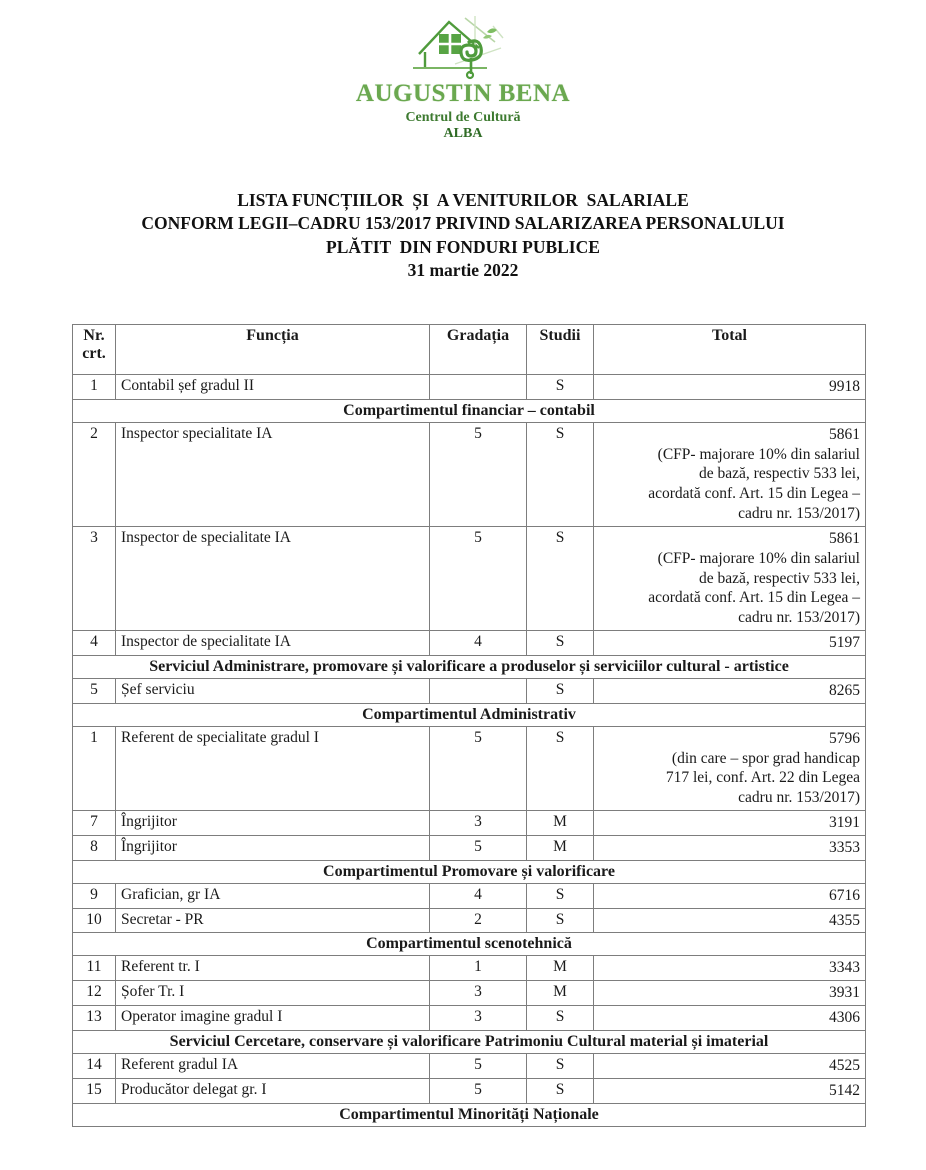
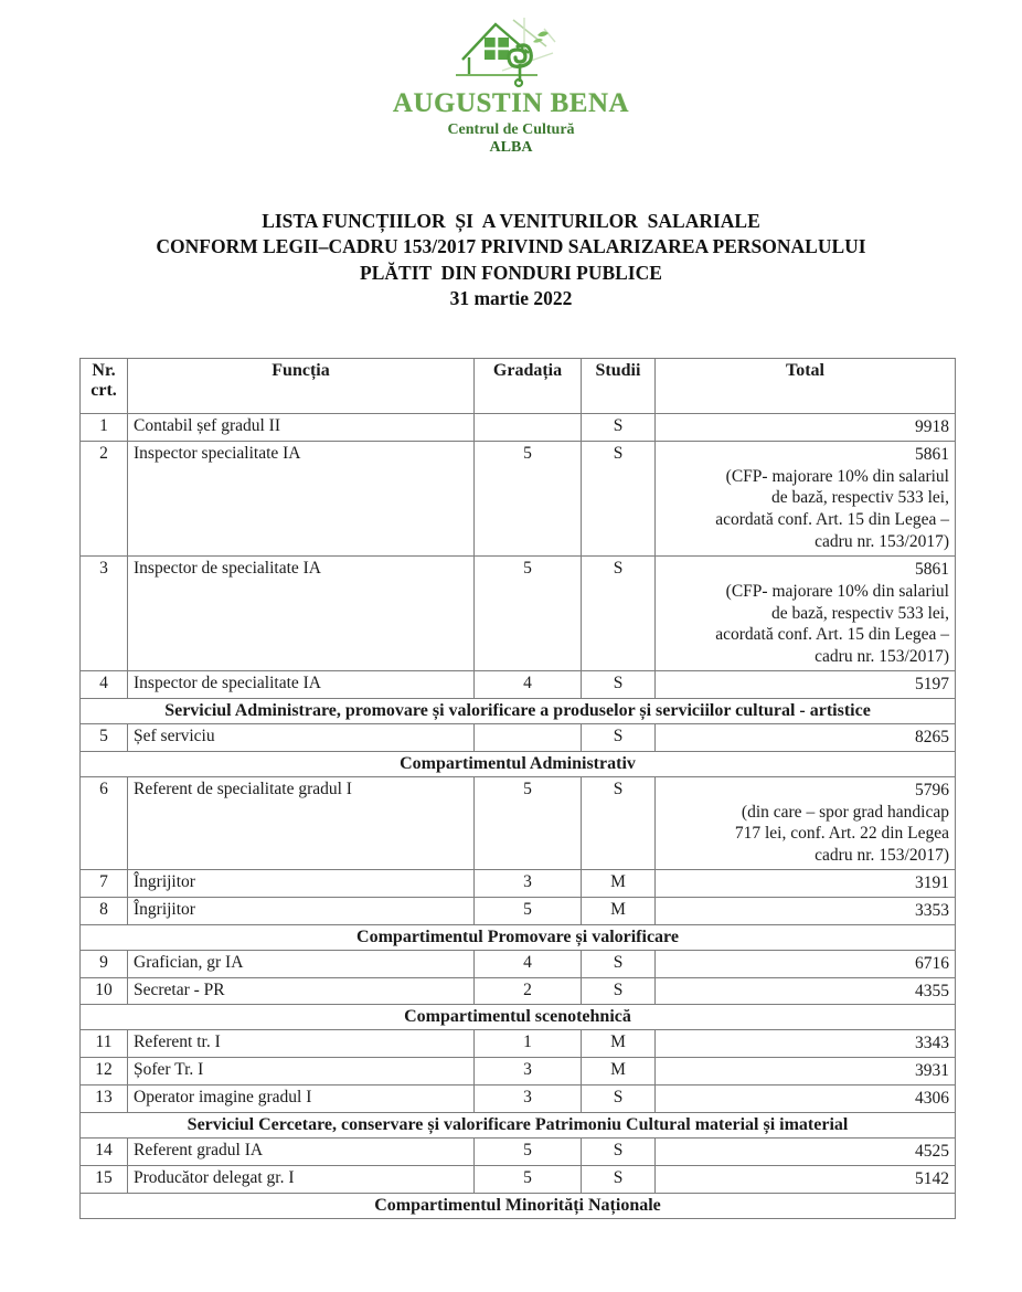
  AUGUSTIN BENA
  Centrul de Cultură
  ALBA
  LISTA FUNCȚIILOR ȘI A VENITURILOR SALARIALE
  CONFORM LEGII–CADRU 153/2017 PRIVIND SALARIZAREA PERSONALULUI
  PLĂTIT DIN FONDURI PUBLICE
  31 martie 2022
  Nr. crt.	Funcția	Gradația	Studii	Total
  1	Contabil șef gradul II		S	9918
- Compartimentul financiar – contabil
  2	Inspector specialitate IA	5	S	5861(CFP- majorare 10% din salariulde bază, respectiv 533 lei,acordată conf. Art. 15 din Legea –cadru nr. 153/2017)
  3	Inspector de specialitate IA	5	S	5861(CFP- majorare 10% din salariulde bază, respectiv 533 lei,acordată conf. Art. 15 din Legea –cadru nr. 153/2017)
  4	Inspector de specialitate IA	4	S	5197
  Serviciul Administrare, promovare și valorificare a produselor și serviciilor cultural - artistice
  5	Șef serviciu		S	8265
  Compartimentul Administrativ
- 1	Referent de specialitate gradul I	5	S	5796(din care – spor grad handicap717 lei, conf. Art. 22 din Legeacadru nr. 153/2017)
+ 6	Referent de specialitate gradul I	5	S	5796(din care – spor grad handicap717 lei, conf. Art. 22 din Legeacadru nr. 153/2017)
  7	Îngrijitor	3	M	3191
  8	Îngrijitor	5	M	3353
  Compartimentul Promovare și valorificare
  9	Grafician, gr IA	4	S	6716
  10	Secretar - PR	2	S	4355
  Compartimentul scenotehnică
  11	Referent tr. I	1	M	3343
  12	Șofer Tr. I	3	M	3931
  13	Operator imagine gradul I	3	S	4306
  Serviciul Cercetare, conservare și valorificare Patrimoniu Cultural material și imaterial
  14	Referent gradul IA	5	S	4525
  15	Producător delegat gr. I	5	S	5142
  Compartimentul Minorități Naționale
